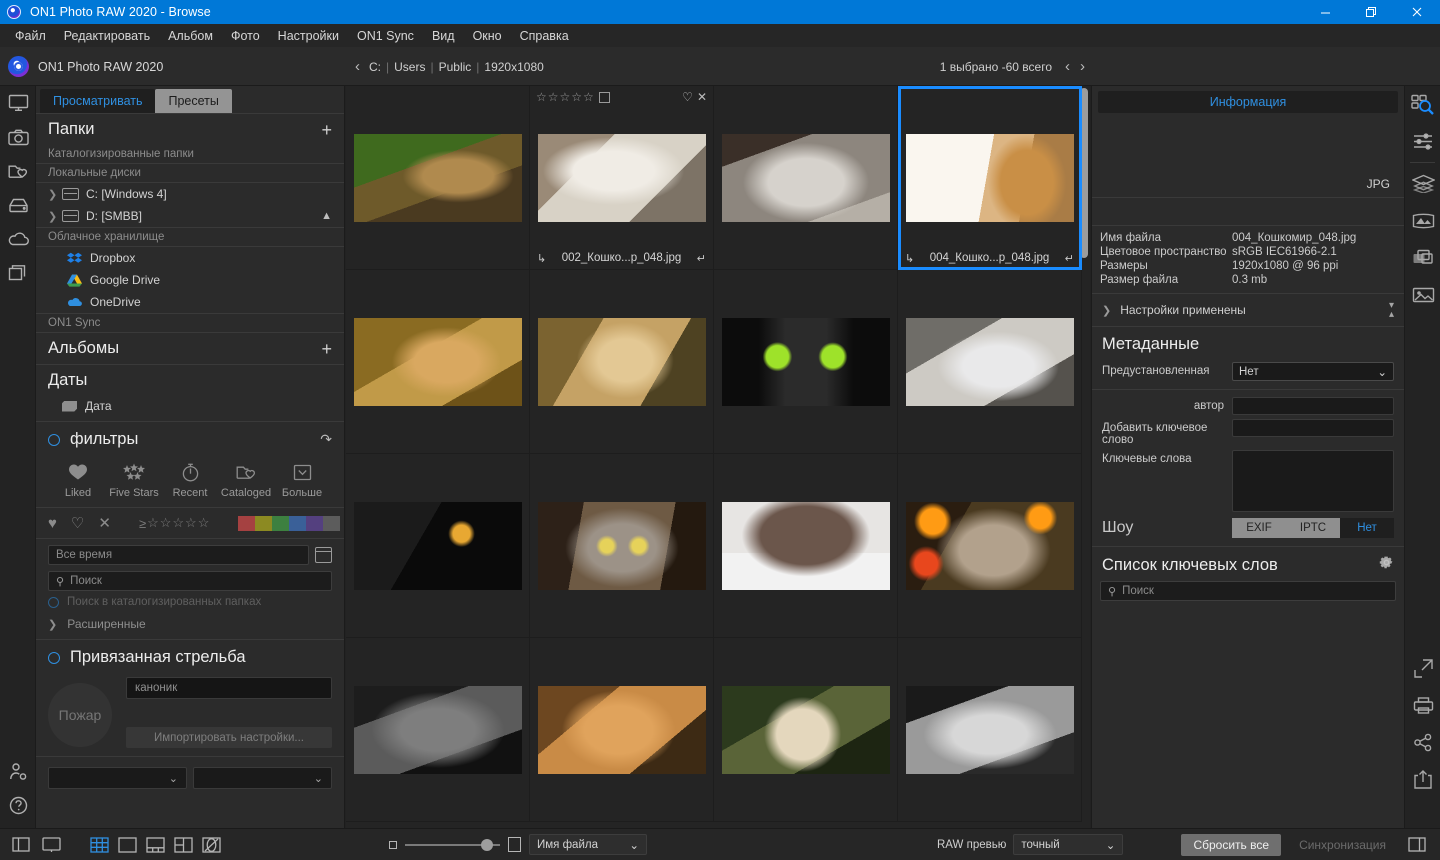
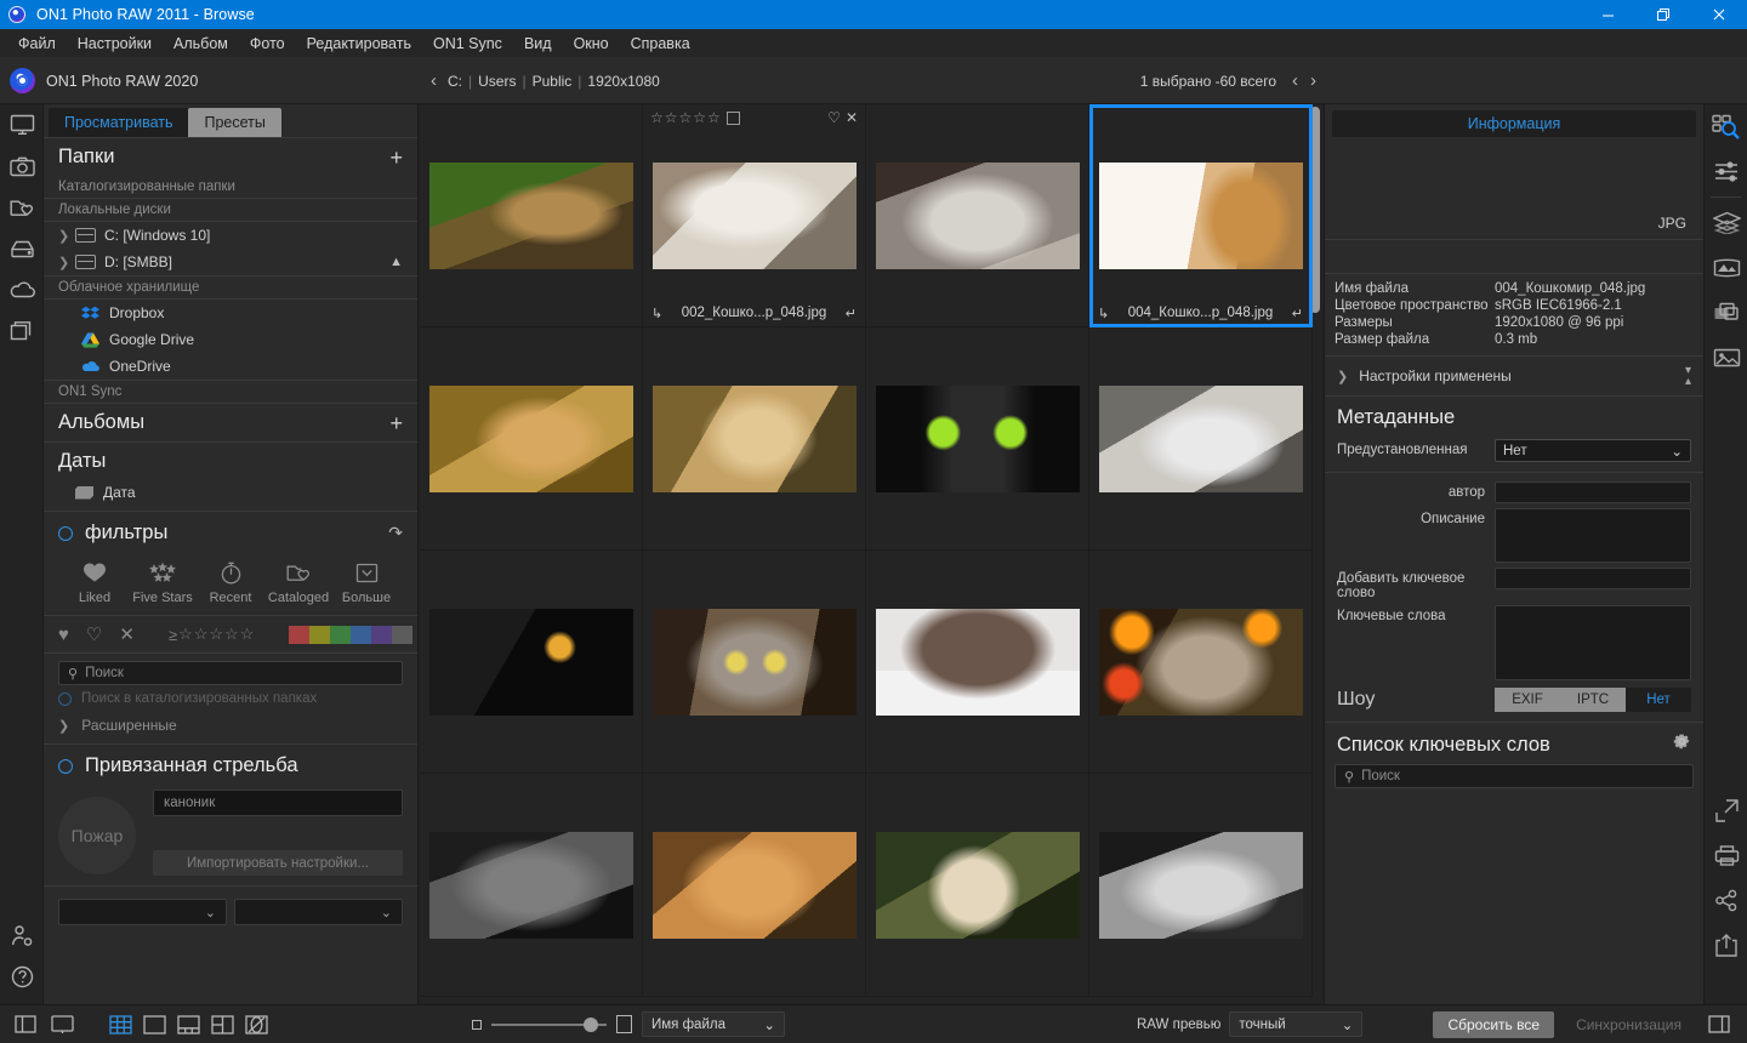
- ON1 Photo RAW 2020 - Browse
+ ON1 Photo RAW 2011 - Browse
  Файл
- Редактировать
+ Настройки
  Альбом
  Фото
- Настройки
+ Редактировать
  ON1 Sync
  Вид
  Окно
  Справка
  ON1 Photo RAW 2020
  ‹
  C:
  |
  Users
  |
  Public
  |
  1920x1080
  1 выбрано -60 всего
  ‹
  ›
  Просматривать
  Пресеты
  Папки
  +
  Каталогизированные папки
  Локальные диски
  ❯
- C: [Windows 4]
+ C: [Windows 10]
  ❯
  D: [SMBB]
  ▲
  Облачное хранилище
  Dropbox
  Google Drive
  OneDrive
  ON1 Sync
  Альбомы
  +
  Даты
  Дата
  фильтры
  ↷
  Liked
  Five Stars
  Recent
  Cataloged
  Больше
  ♥
  ♡
  ✕
  ≥
  ☆☆☆☆☆
- Все время
  ⚲
  Поиск
  Поиск в каталогизированных папках
  ❯
  Расширенные
  Привязанная стрельба
  Пожар
  каноник
  Импортировать настройки...
  ⌄
  ⌄
  ☆☆☆☆☆
  ♡
  ✕
  ↳
  002_Кошко...p_048.jpg
  ↵
  ↳
  004_Кошко...p_048.jpg
  ↵
  Информация
  JPG
  Имя файла
  004_Кошкомир_048.jpg
  Цветовое пространство
  sRGB IEC61966-2.1
  Размеры
  1920x1080 @ 96 ppi
  Размер файла
  0.3 mb
  ❯
  Настройки применены
  ▾
  ▴
  Метаданные
  Предустановленная
  Нет
  ⌄
  автор
+ Описание
  Добавить ключевое слово
  Ключевые слова
  Шоу
  EXIF
  IPTC
  Нет
  Список ключевых слов
  ⚲
  Поиск
  Имя файла
  ⌄
  RAW превью
  точный
  ⌄
  Сбросить все
  Синхронизация
